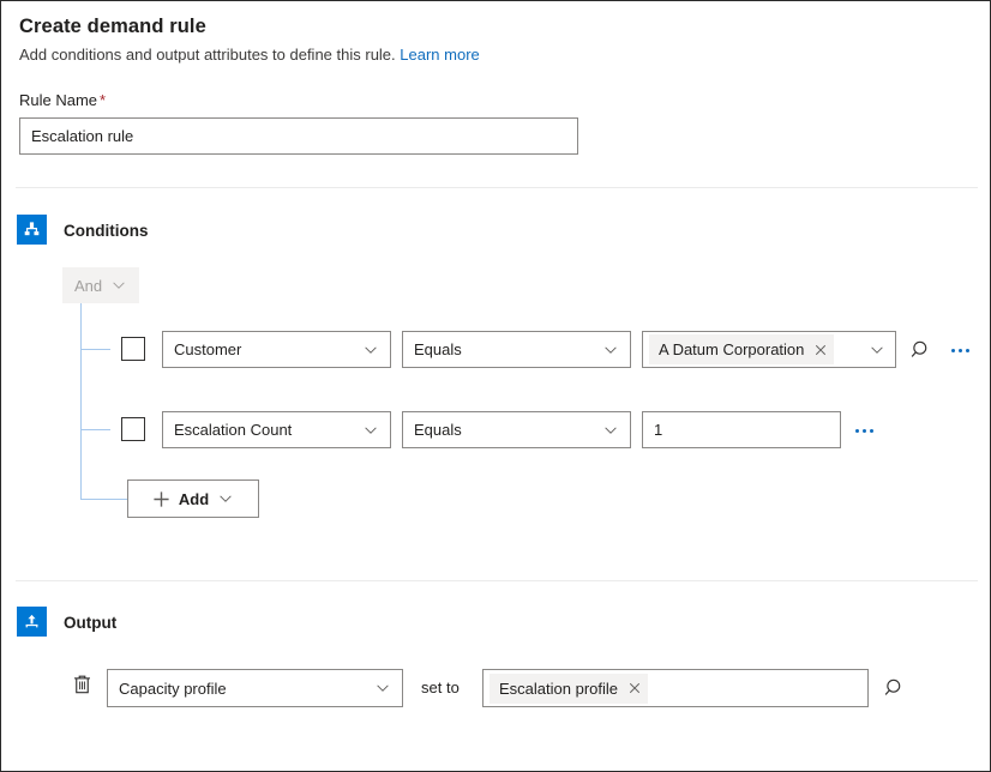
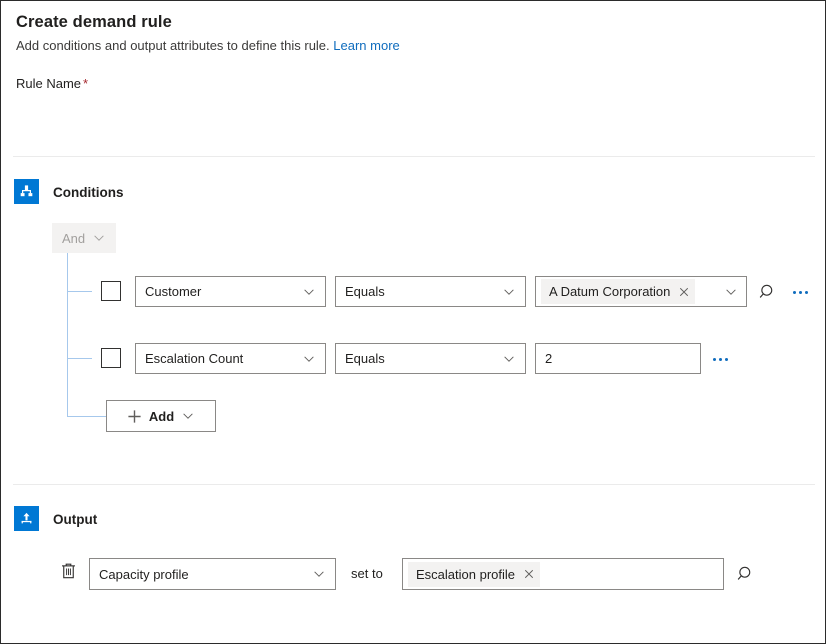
  Create demand rule
  Add conditions and output attributes to define this rule. Learn more
  Rule Name *
- Escalation rule
  Conditions
  And
  Customer
  Equals
  A Datum Corporation
  Escalation Count
  Equals
- 1
+ 2
  Add
  Output
  Capacity profile
  set to
  Escalation profile
